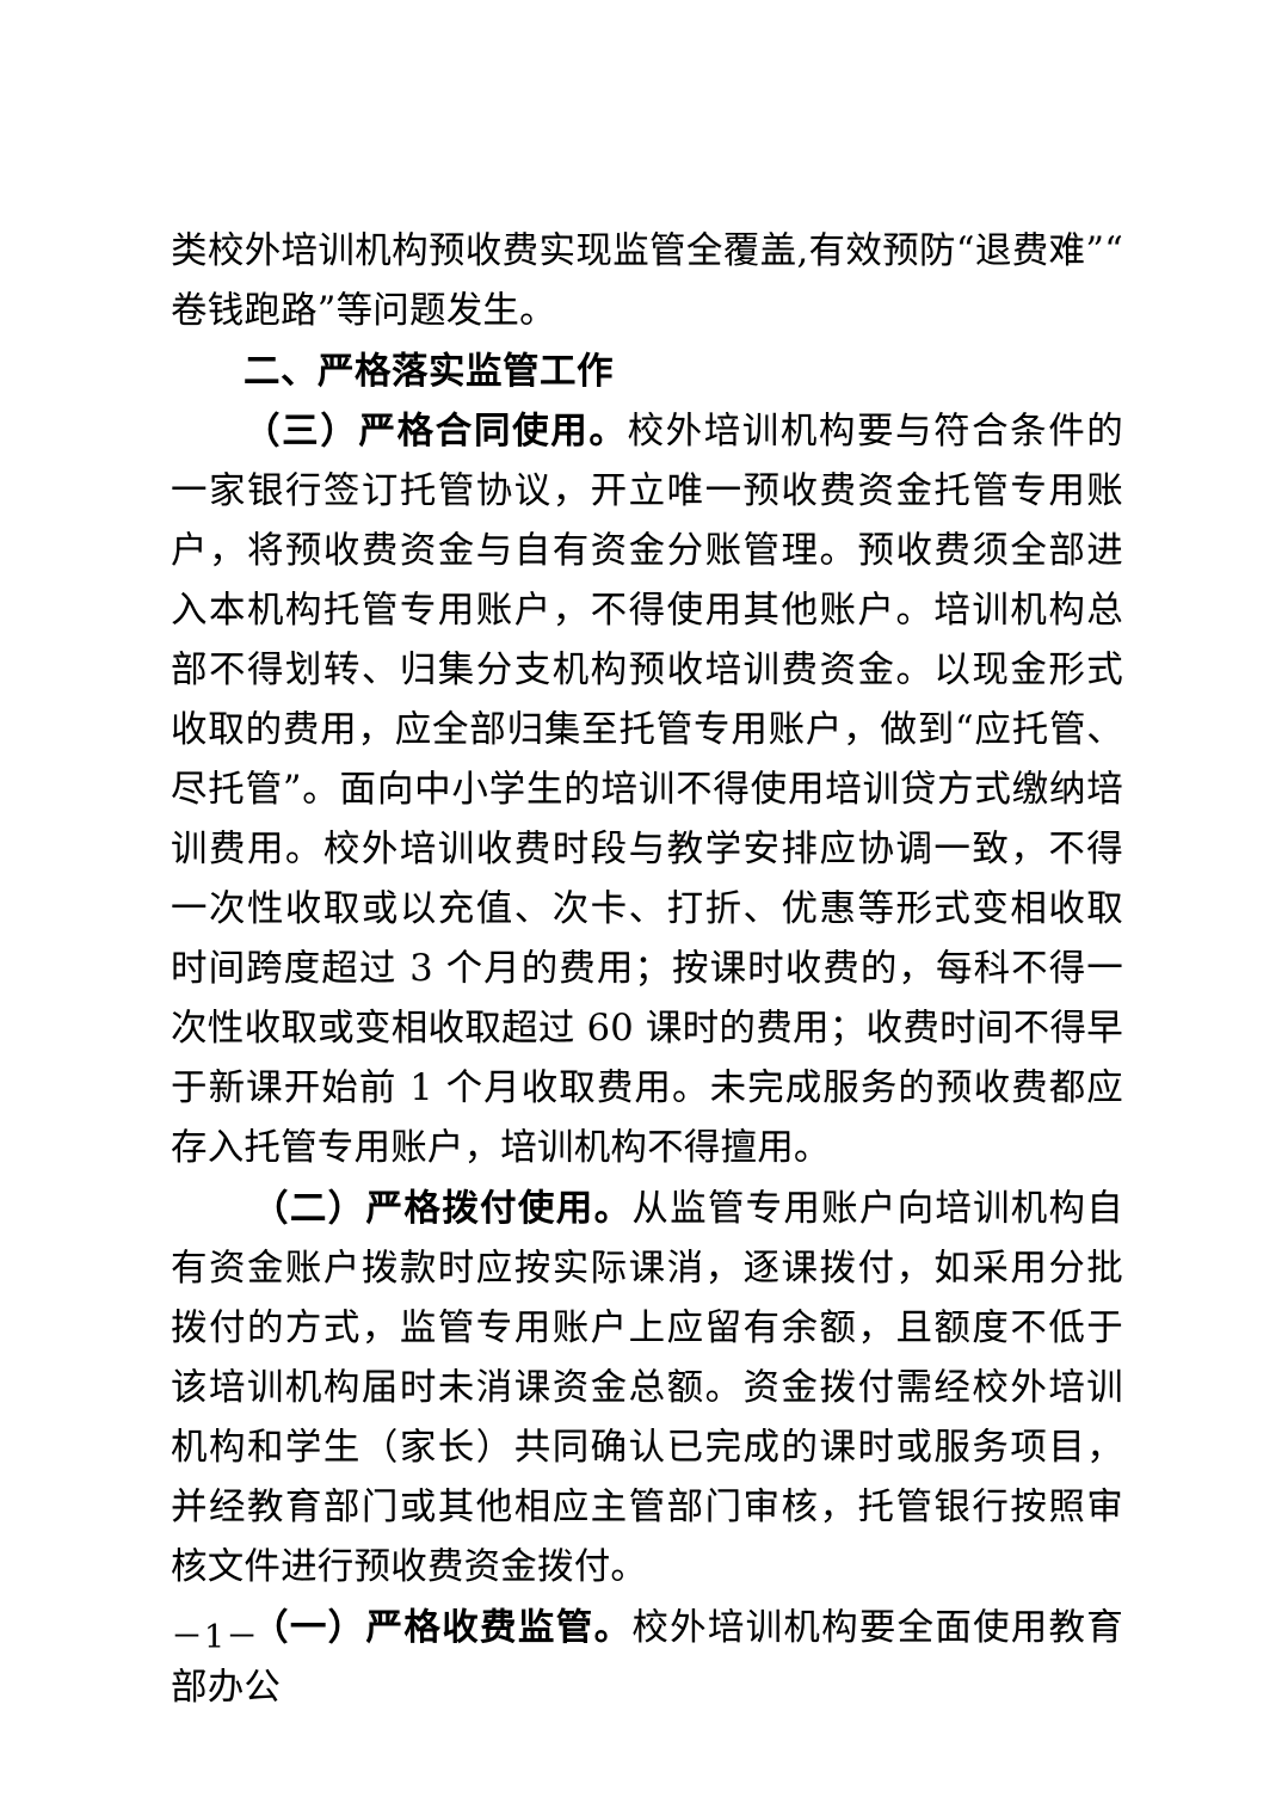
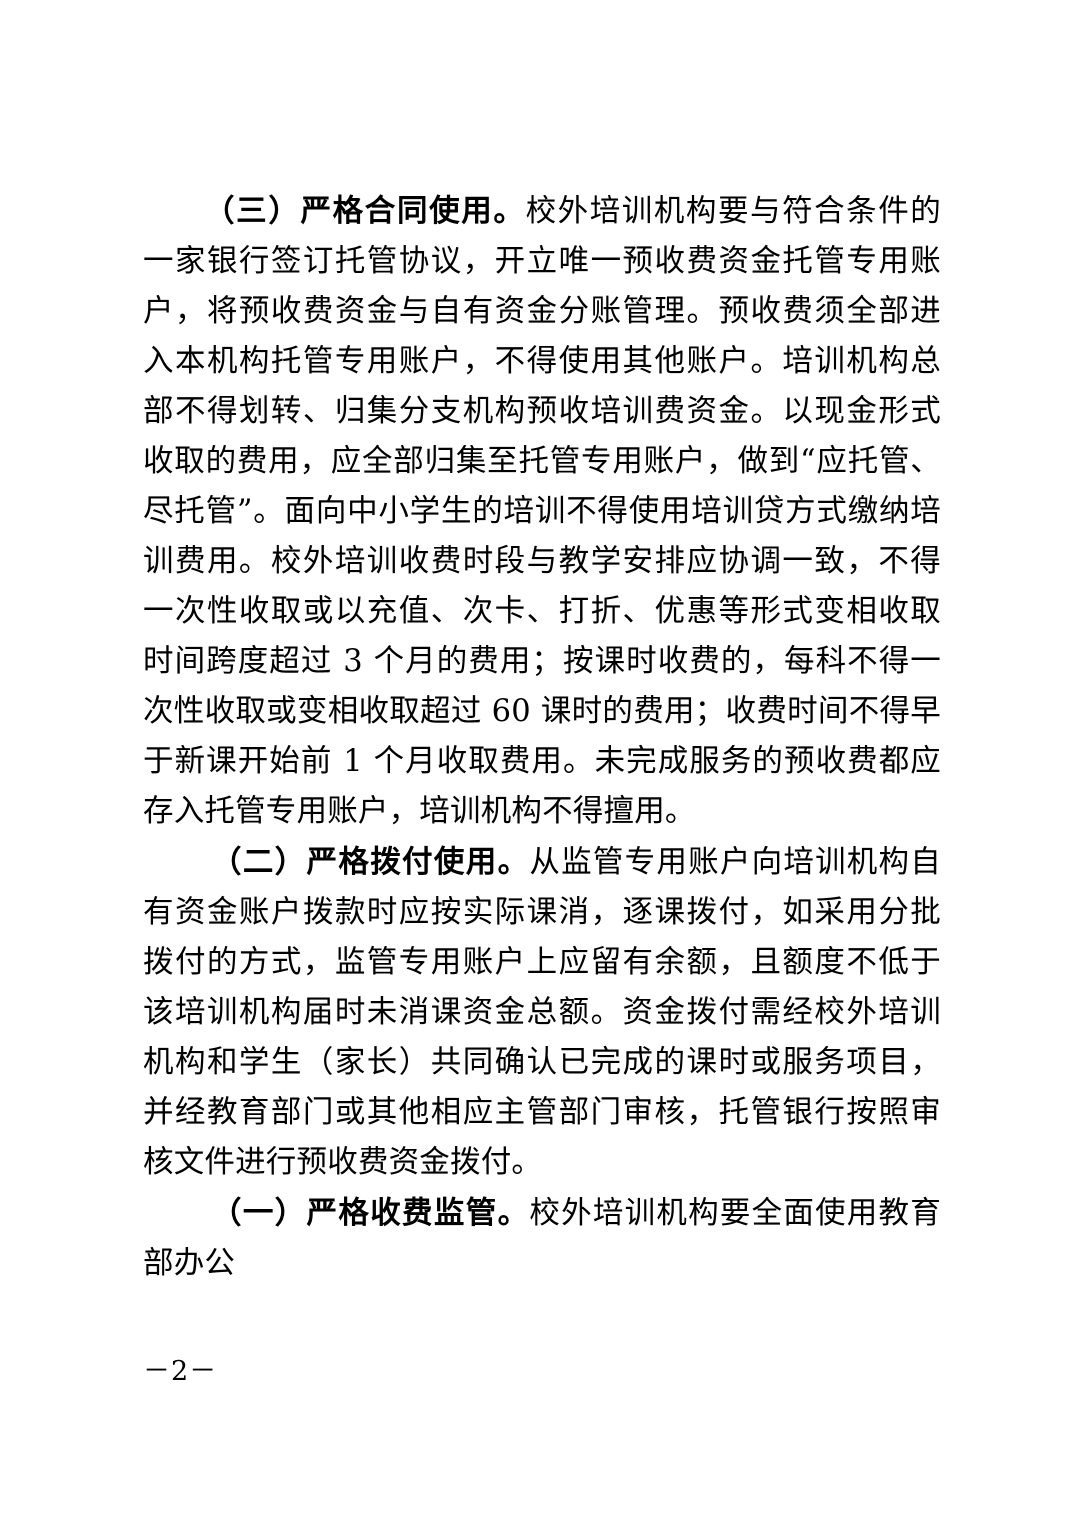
- 类校外培训机构预收费实现监管全覆盖,有效预防“退费难”“ 卷钱跑路”等问题发生。
- 二、严格落实监管工作
  （三）严格合同使用。校外培训机构要与符合条件的一家银行签订托管协议，开立唯一预收费资金托管专用账户，将预收费资金与自有资金分账管理。预收费须全部进入本机构托管专用账户，不得使用其他账户。培训机构总部不得划转、归集分支机构预收培训费资金。以现金形式收取的费用，应全部归集至托管专用账户，做到“应托管、尽托管”。面向中小学生的培训不得使用培训贷方式缴纳培训费用。校外培训收费时段与教学安排应协调一致，不得一次性收取或以充值、次卡、打折、优惠等形式变相收取时间跨度超过 3 个月的费用；按课时收费的，每科不得一次性收取或变相收取超过 60 课时的费用；收费时间不得早于新课开始前 1 个月收取费用。未完成服务的预收费都应存入托管专用账户，培训机构不得擅用。
  （二）严格拨付使用。从监管专用账户向培训机构自有资金账户拨款时应按实际课消，逐课拨付，如采用分批拨付的方式，监管专用账户上应留有余额，且额度不低于该培训机构届时未消课资金总额。资金拨付需经校外培训机构和学生（家长）共同确认已完成的课时或服务项目，并经教育部门或其他相应主管部门审核，托管银行按照审核文件进行预收费资金拨付。
  （一）严格收费监管。校外培训机构要全面使用教育部办公
- －1－
+ －2－
